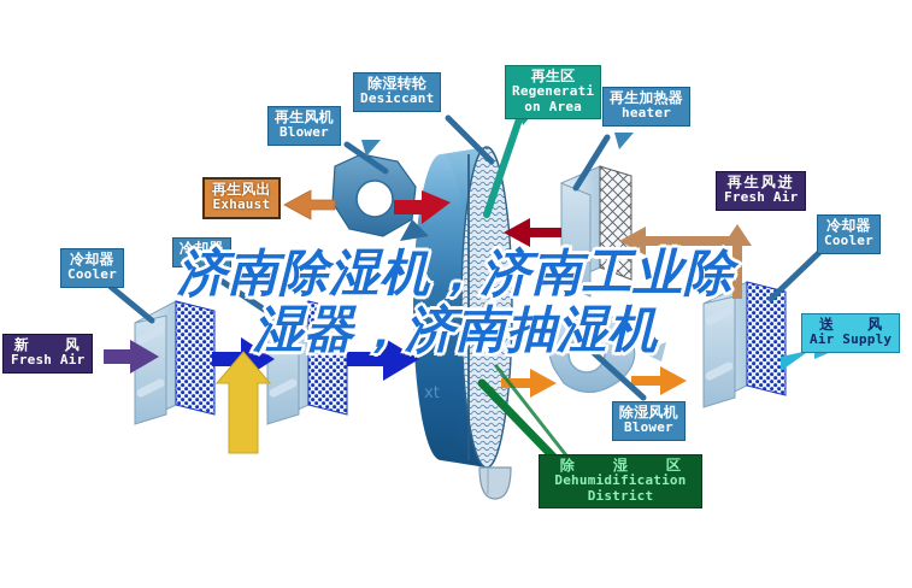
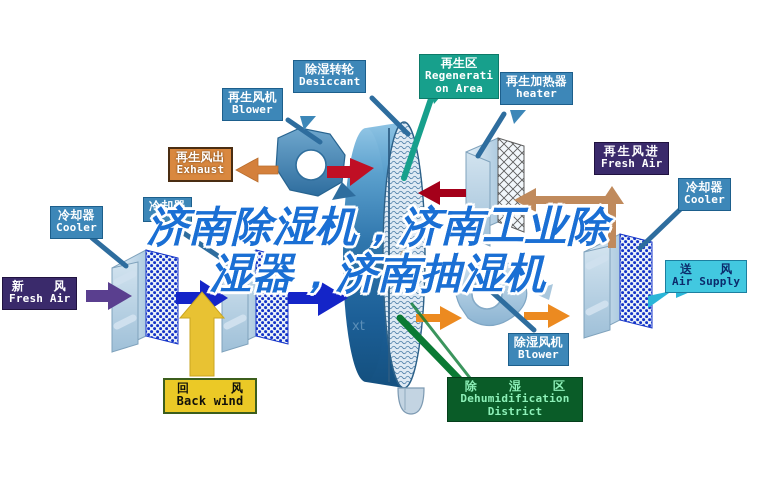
  xt
  除湿转轮
  Desiccant
  再生风机
  Blower
  再生风出
  Exhaust
  再生区
  Regenerati
  on Area
  再生加热器
  heater
  再生风进
  Fresh Air
  冷却器
  Cooler
  冷却器
  Cooler
  冷却器
  新 风
  Fresh Air
+ 回 风
+ Back wind
  除 湿 区
  Dehumidification
  District
  除湿风机
  Blower
  送 风
  Air Supply
  济南除湿机，济南工业除
  湿器，济南抽湿机
